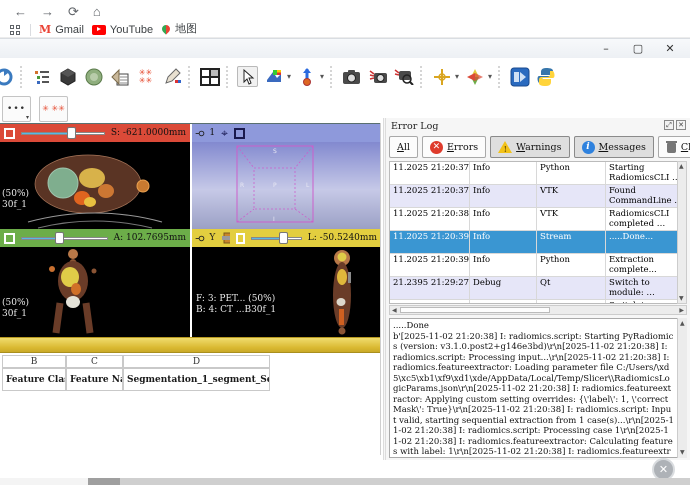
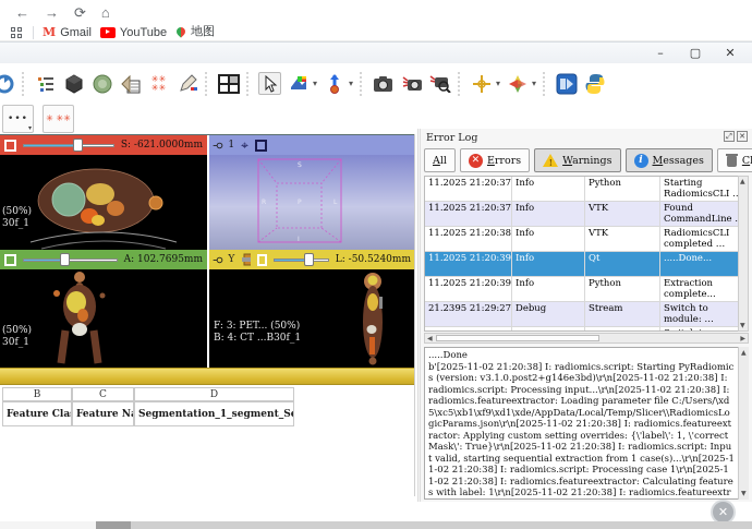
  ←
  →
  ⟳
  ⌂
  M
  Gmail
  YouTube
  地图
  –
  ▢
  ✕
  ✳✳
  ✳✳
  ▾
  ▾
  ▾
  ▾
  •••
  ✳ ✳✳
  S: -621.0000mm
  (50%)
  30f_1
  1
  ⌖
  A: 102.7695mm
  (50%)
  30f_1
  Y
  L: -50.5240mm
  F: 3: PET... (50%)
  B: 4: CT ...B30f_1
  B
  C
  D
  Feature Cla
  Feature N
  Segmentation_1_segment_Se
  Error Log
  ⤢
  ✕
  All
  ✕
  Errors
  !
  Warnings
  i
  Messages
  11.2025 21:20:37
  Info
  Python
  Starting RadiomicsCLI
  11.2025 21:20:37
  Info
  VTK
  Found CommandLine
  11.2025 21:20:38
  Info
  VTK
  RadiomicsCLI completed …
  11.2025 21:20:39
  Info
- Stream
+ Qt
  .....Done...
  11.2025 21:20:39
  Info
  Python
  Extraction complete...
  21.2395 21:29:27
  Debug
- Qt
+ Stream
  Switch to module: …
  .....Done b'[2025-11-02 21:20:38] I: radiomics.script: Starting PyRadiomics (version: v3.1.0.post2+g146e3bd)\r\n[2025-11-02 21:20:38] I: radiomics.script: Processing input...\r\n[2025-11-02 21:20:38] I: radiomics.featureextractor: Loading parameter file C:/Users/\xd5\xc5\xb1\xf9\xd1\xde/AppData/Local/Temp/Slicer\\RadiomicsLogicParams.json\r\n[2025-11-02 21:20:38] I: radiomics.featureextractor: Applying custom setting overrides: {\'label\': 1, \'correctMask\': True}\r\n[2025-11-02 21:20:38] I: radiomics.script: Input valid, starting sequential extraction from 1 case(s)...\r\n[2025-11-02 21:20:38] I: radiomics.script: Processing case 1\r\n[2025-11-02 21:20:38] I: radiomics.featureextractor: Calculating features with label: 1\r\n[2025-11-02 21:20:38] I: radiomics.featureextr
  ✕
